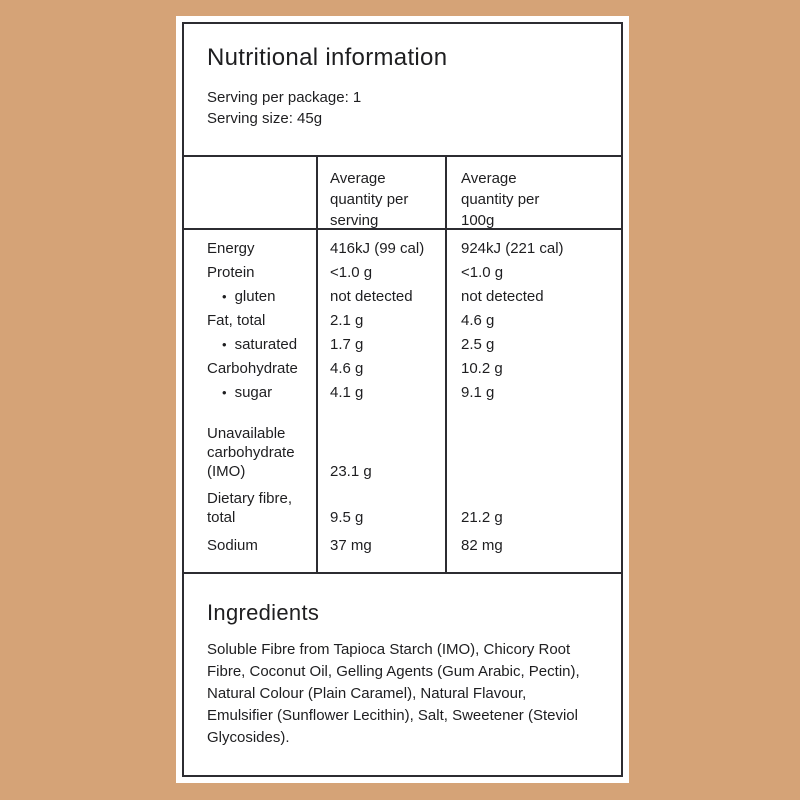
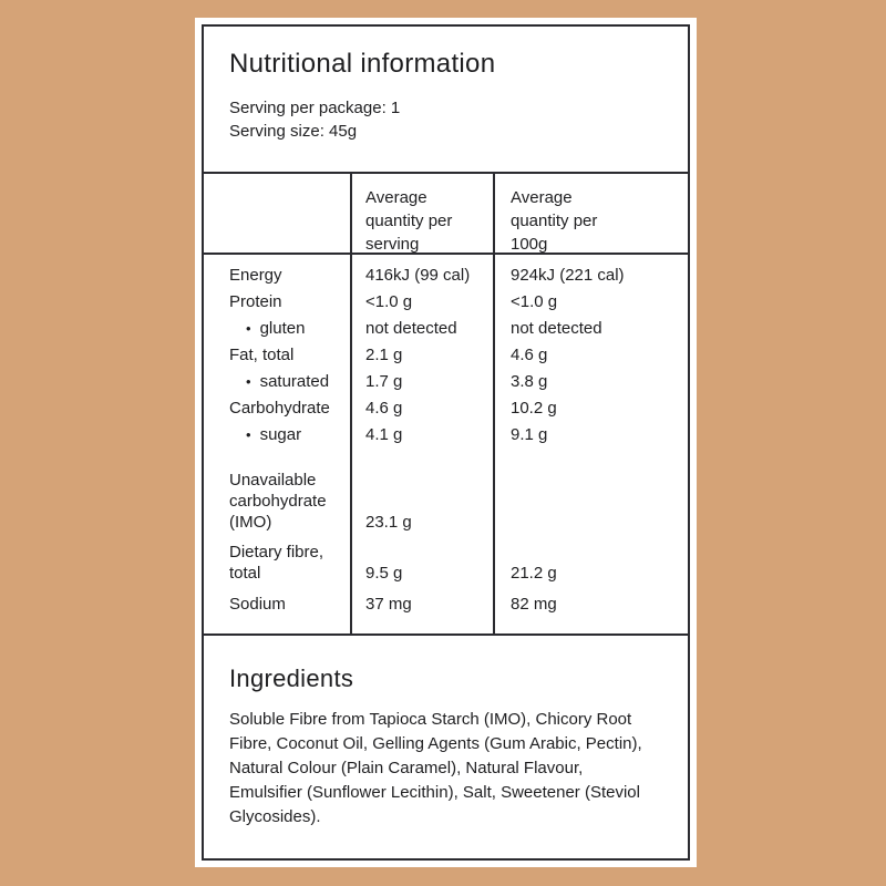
  Nutritional information
  Serving per package: 1
  Serving size: 45g
  Average quantity per serving
  Average quantity per 100g
  Energy
  416kJ (99 cal)
  924kJ (221 cal)
  Protein
  <1.0 g
  <1.0 g
  • gluten
  not detected
  not detected
  Fat, total
  2.1 g
  4.6 g
  • saturated
  1.7 g
- 2.5 g
+ 3.8 g
  Carbohydrate
  4.6 g
  10.2 g
  • sugar
  4.1 g
  9.1 g
  Unavailable carbohydrate (IMO)
  23.1 g
  Dietary fibre, total
  9.5 g
  21.2 g
  Sodium
  37 mg
  82 mg
  Ingredients
  Soluble Fibre from Tapioca Starch (IMO), Chicory Root Fibre, Coconut Oil, Gelling Agents (Gum Arabic, Pectin), Natural Colour (Plain Caramel), Natural Flavour, Emulsifier (Sunflower Lecithin), Salt, Sweetener (Steviol Glycosides).
